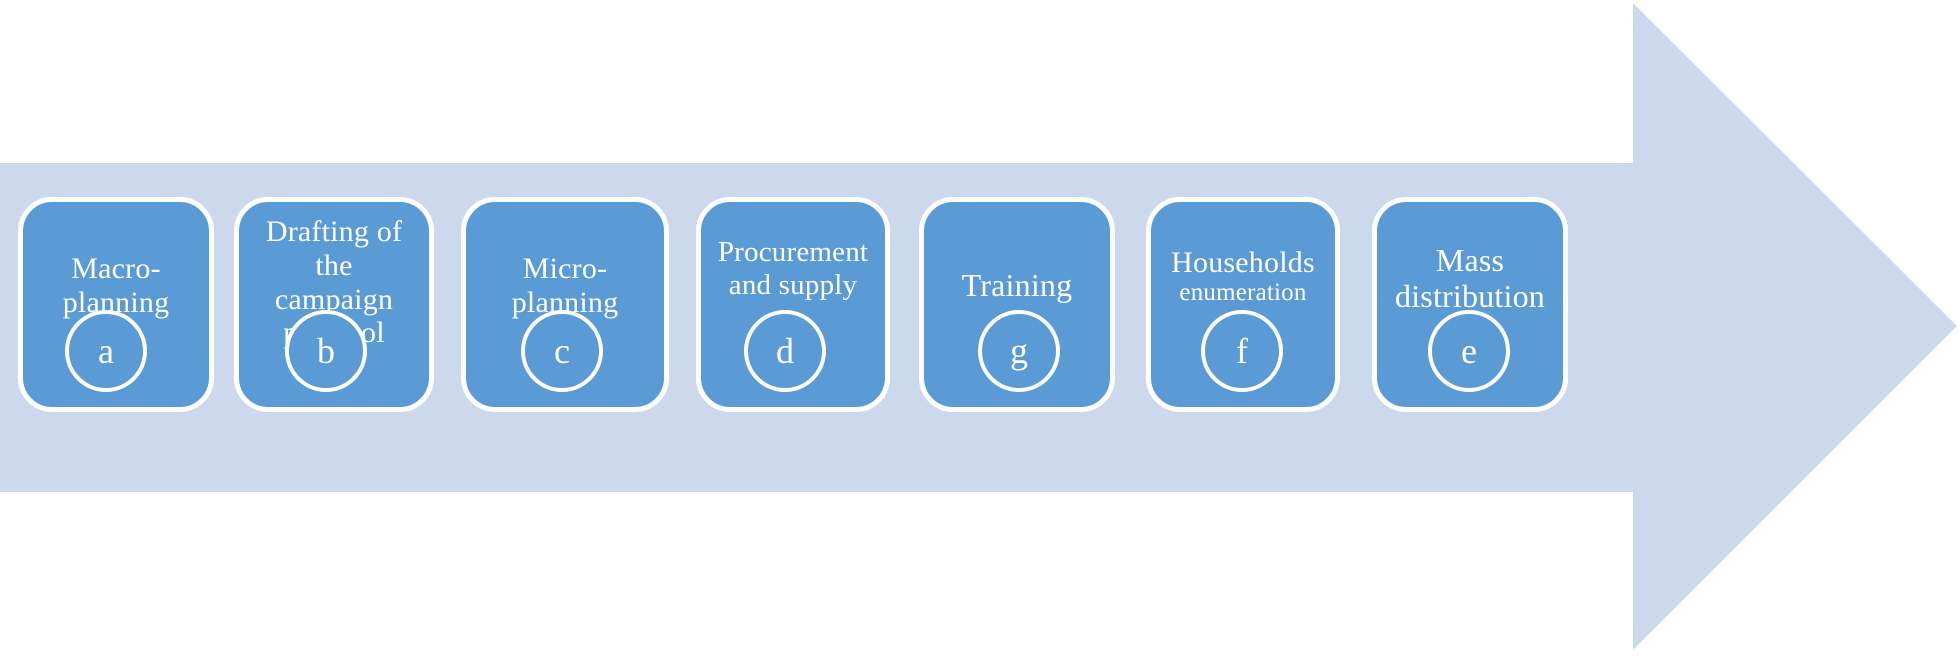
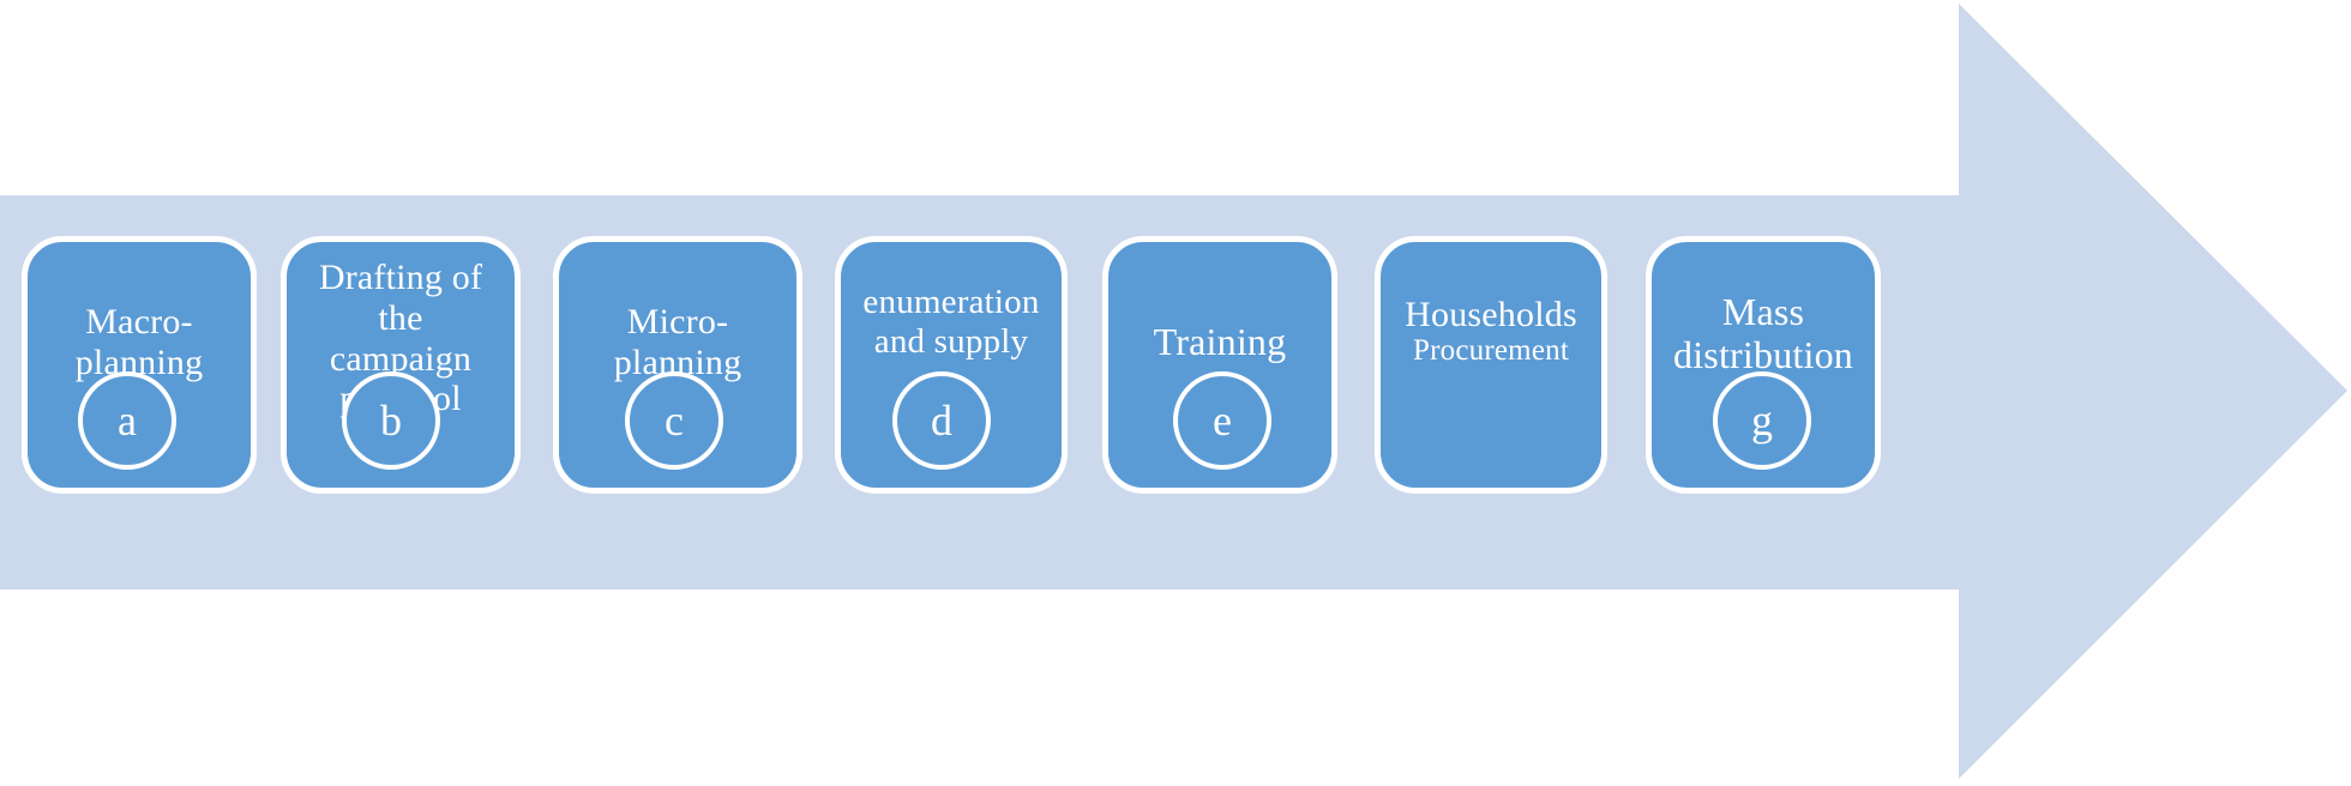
  Macro-
  planning
  Drafting of
  the
  campaign
  Micro-
  planning
- Procurement
+ enumeration
  and supply
  Training
  Households
- enumeration
+ Procurement
  Mass
  distribution
  a
  b
  c
  d
- g
+ e
- f
- e
+ g
